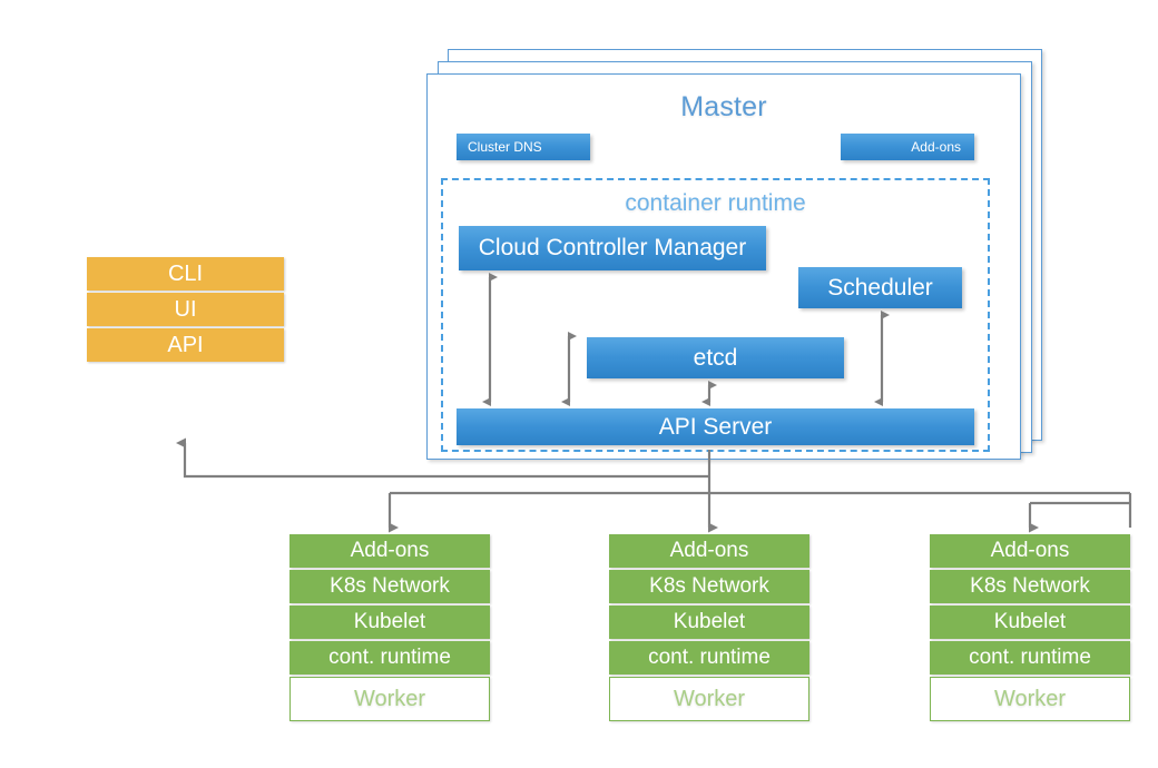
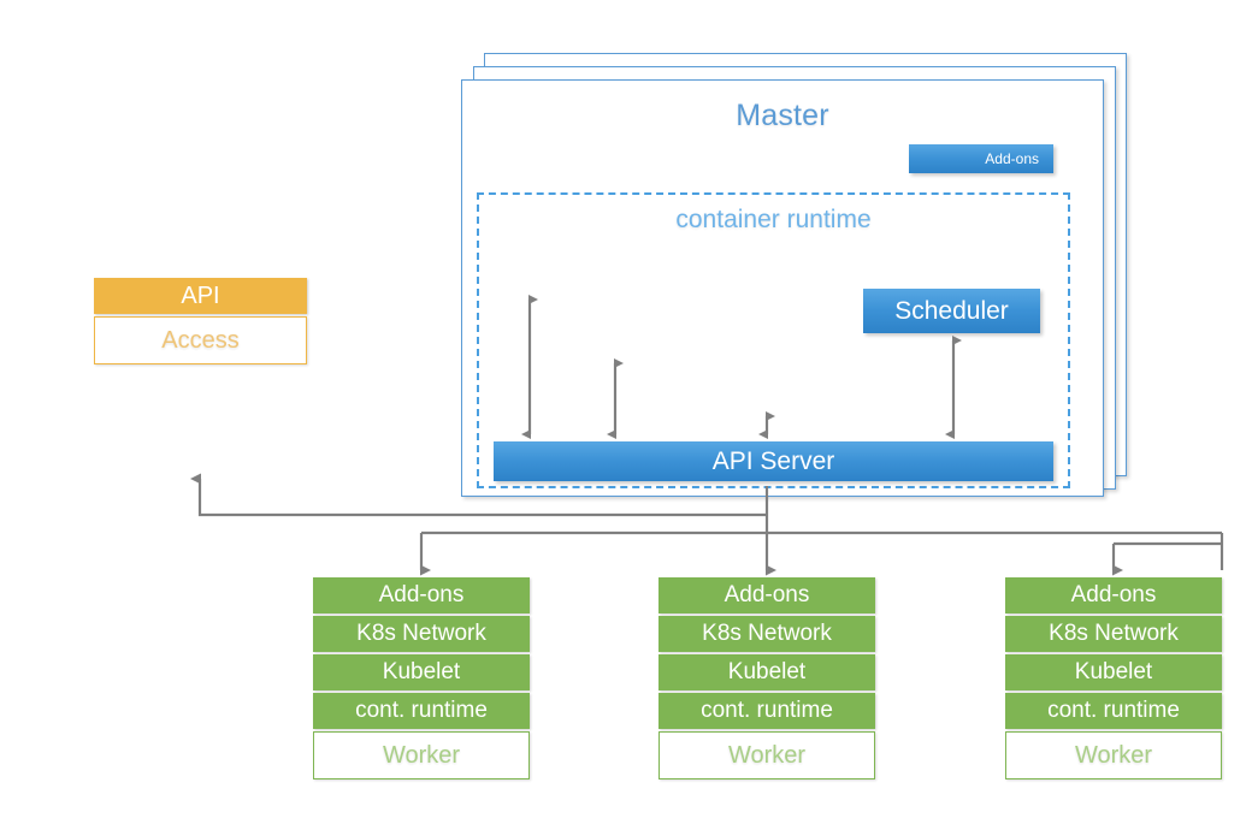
  Master
- Cluster DNS
  Add-ons
  container runtime
- Cloud Controller Manager
- etcd
  Scheduler
  API Server
- CLI
- UI
  API
+ Access
  Add-ons
  K8s Network
  Kubelet
  cont. runtime
  Worker
  Add-ons
  K8s Network
  Kubelet
  cont. runtime
  Worker
  Add-ons
  K8s Network
  Kubelet
  cont. runtime
  Worker
